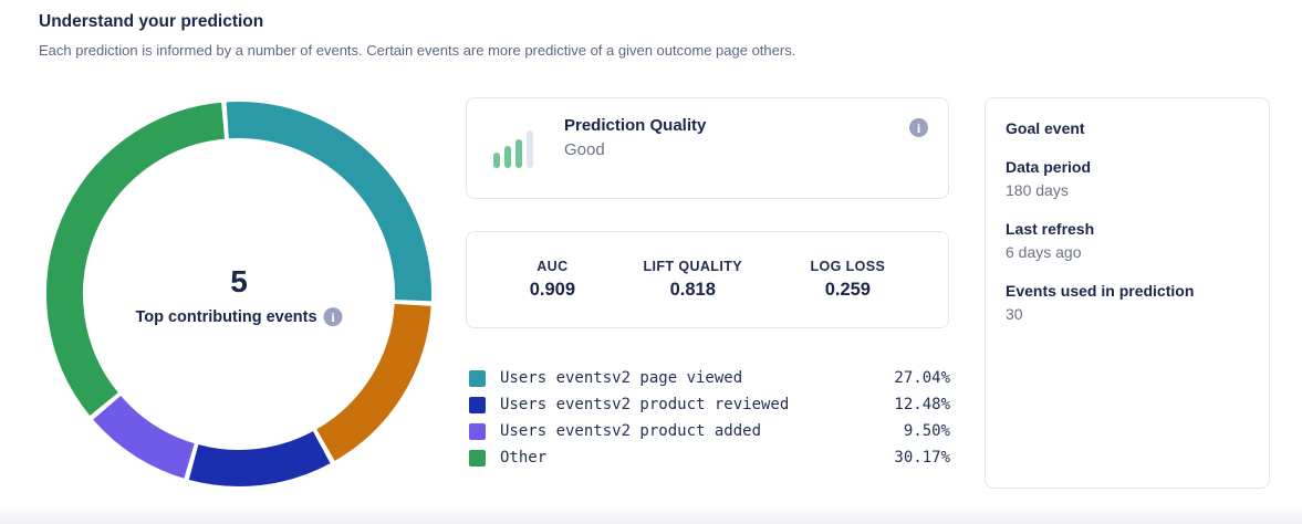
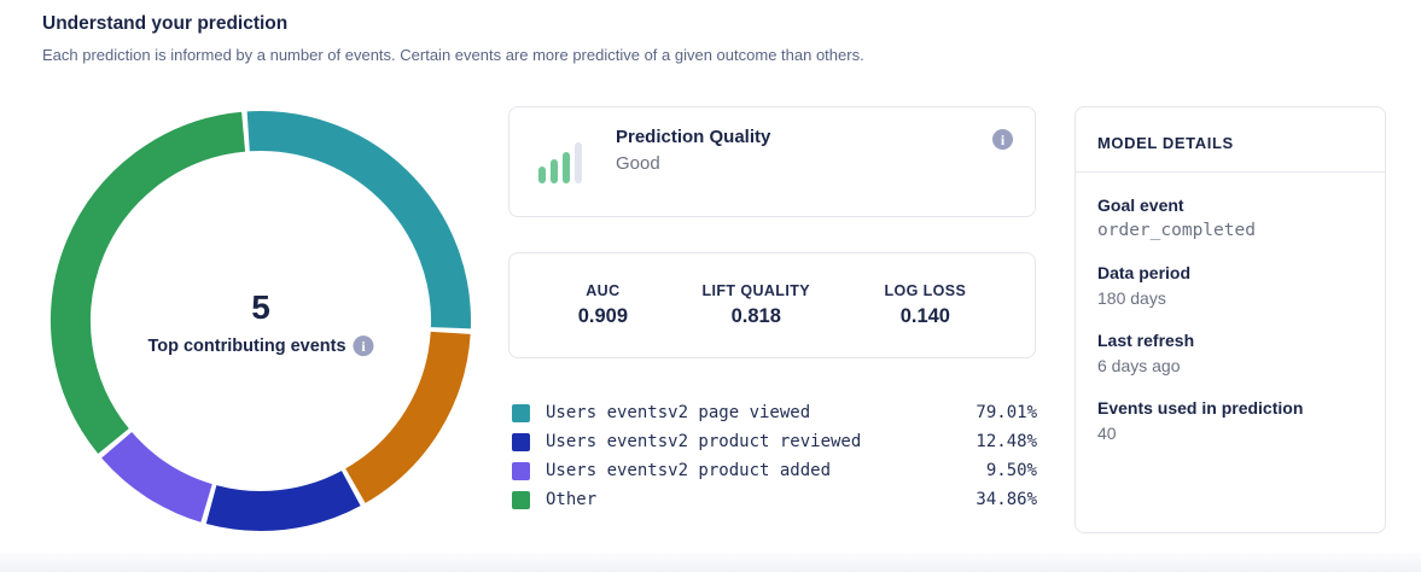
  Understand your prediction
- Each prediction is informed by a number of events. Certain events are more predictive of a given outcome page others.
+ Each prediction is informed by a number of events. Certain events are more predictive of a given outcome than others.
  5
  Top contributing events
  i
  Prediction Quality
  Good
  i
  AUC
  0.909
  LIFT QUALITY
  0.818
  LOG LOSS
- 0.259
+ 0.140
  Users eventsv2 page viewed
- 27.04%
+ 79.01%
  Users eventsv2 product reviewed
  12.48%
  Users eventsv2 product added
  9.50%
  Other
- 30.17%
+ 34.86%
+ MODEL DETAILS
  Goal event
+ order_completed
  Data period
  180 days
  Last refresh
  6 days ago
  Events used in prediction
- 30
+ 40
